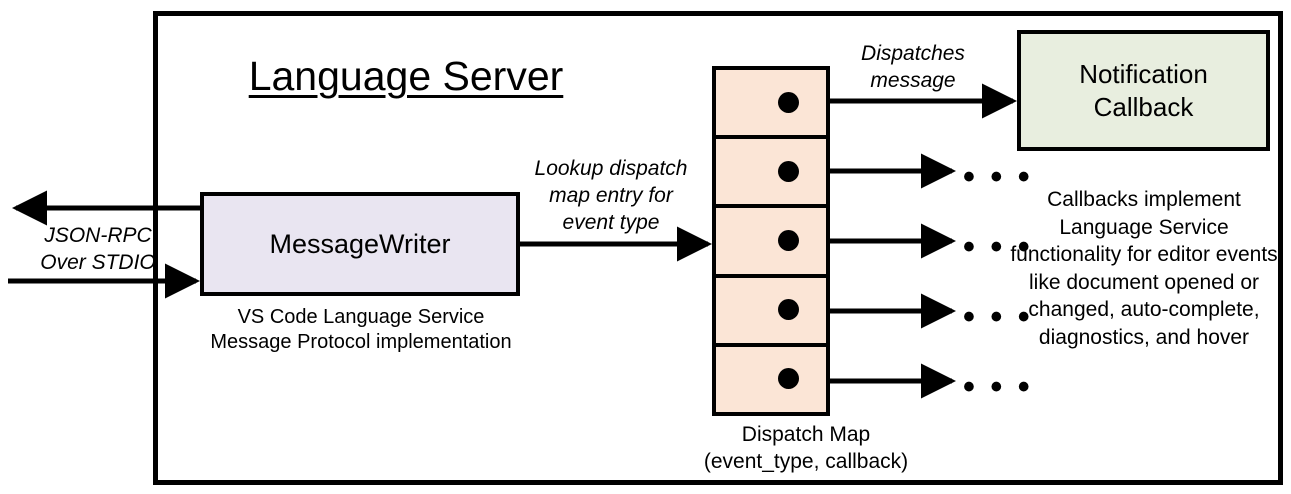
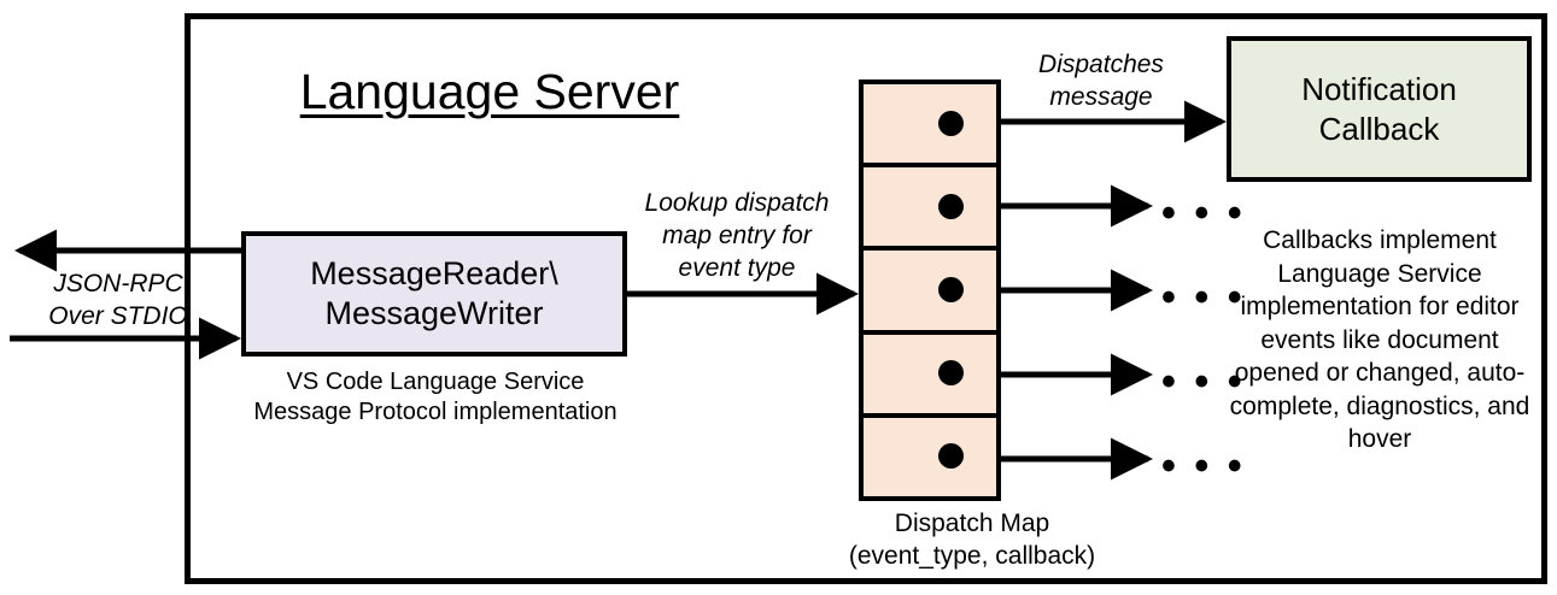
  Language Server
  JSON-RPC
  Over STDIO
+ MessageReader\
  MessageWriter
  VS Code Language Service
  Message Protocol implementation
  Lookup dispatch
  map entry for
  event type
  Dispatch Map
  (event_type, callback)
  Dispatches
  message
  • • •
  • • •
  • • •
  • • •
  Notification
  Callback
- Callbacks implement Language Service functionality for editor events like document opened or changed, auto-complete, diagnostics, and hover
+ Callbacks implement Language Service implementation for editor events like document opened or changed, auto-complete, diagnostics, and hover
